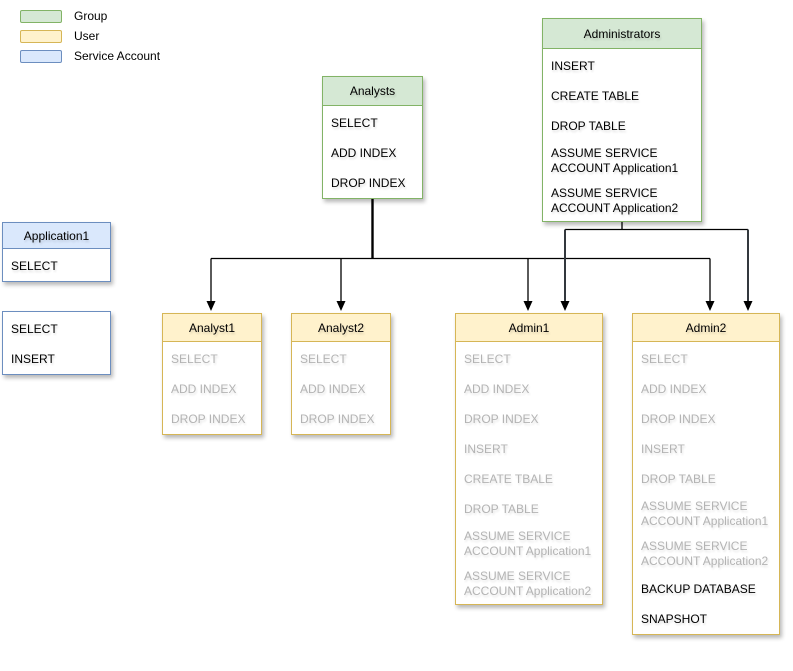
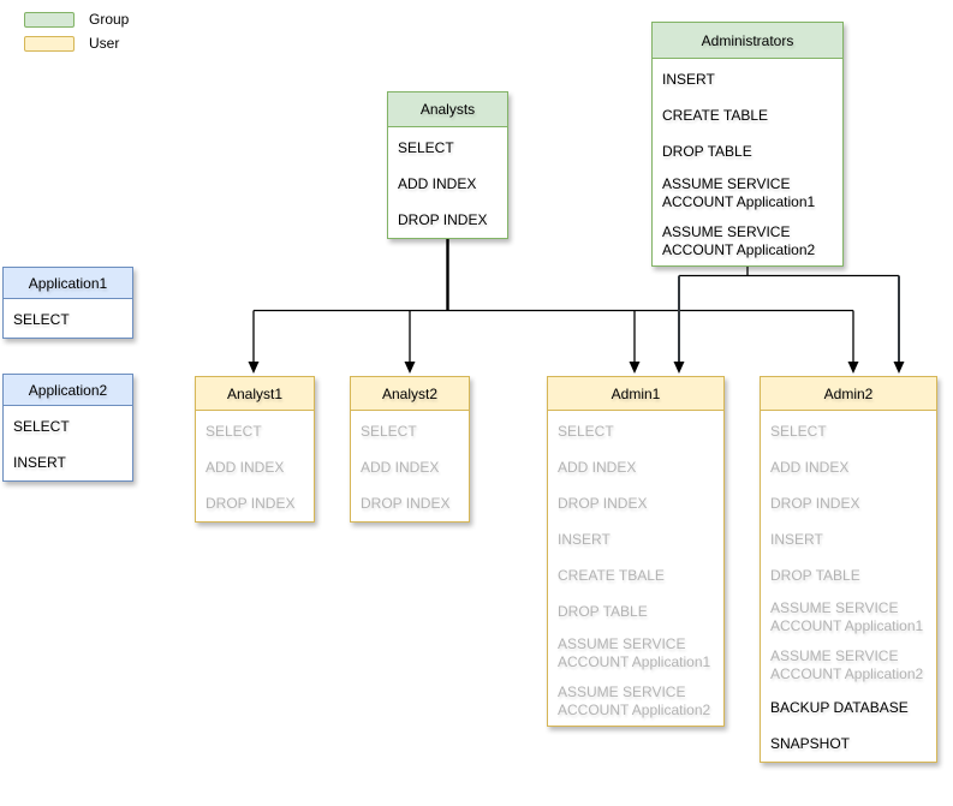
  Group
  User
- Service Account
  Analysts
  SELECT
  ADD INDEX
  DROP INDEX
  Administrators
  INSERT
  CREATE TABLE
  DROP TABLE
  ASSUME SERVICE ACCOUNT Application1
  ASSUME SERVICE ACCOUNT Application2
  Application1
  SELECT
+ Application2
  SELECT
  INSERT
  Analyst1
  SELECT
  ADD INDEX
  DROP INDEX
  Analyst2
  SELECT
  ADD INDEX
  DROP INDEX
  Admin1
  SELECT
  ADD INDEX
  DROP INDEX
  INSERT
  CREATE TBALE
  DROP TABLE
  ASSUME SERVICE ACCOUNT Application1
  ASSUME SERVICE ACCOUNT Application2
  Admin2
  SELECT
  ADD INDEX
  DROP INDEX
  INSERT
  DROP TABLE
  ASSUME SERVICE ACCOUNT Application1
  ASSUME SERVICE ACCOUNT Application2
  BACKUP DATABASE
  SNAPSHOT
